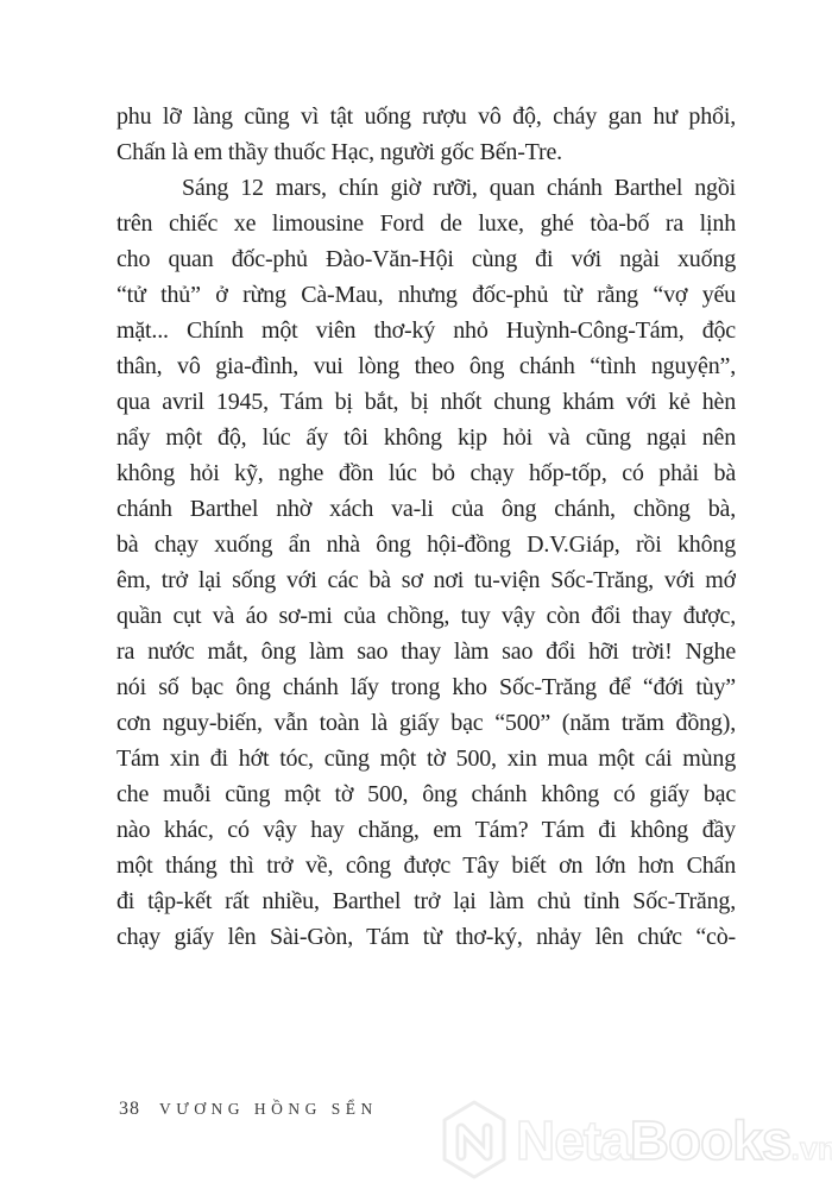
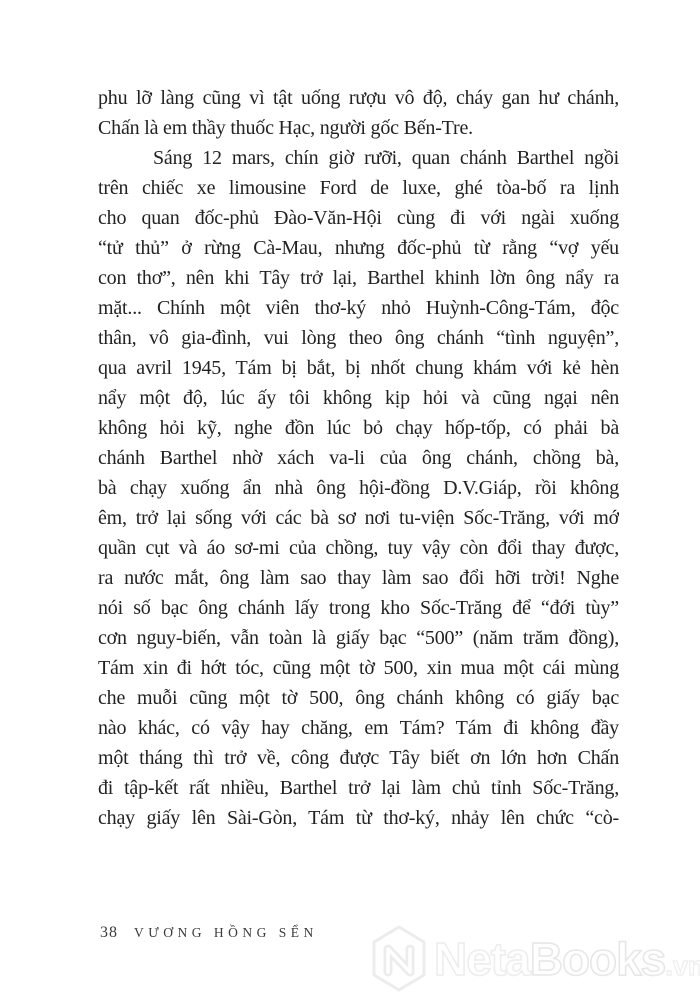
- phu lỡ làng cũng vì tật uống rượu vô độ, cháy gan hư phổi,
+ phu lỡ làng cũng vì tật uống rượu vô độ, cháy gan hư chánh,
  Chấn là em thầy thuốc Hạc, người gốc Bến-Tre.
  Sáng 12 mars, chín giờ rưỡi, quan chánh Barthel ngồi
  trên chiếc xe limousine Ford de luxe, ghé tòa-bố ra lịnh
  cho quan đốc-phủ Đào-Văn-Hội cùng đi với ngài xuống
  “tử thủ” ở rừng Cà-Mau, nhưng đốc-phủ từ rằng “vợ yếu
+ con thơ”, nên khi Tây trở lại, Barthel khinh lờn ông nẩy ra
  mặt... Chính một viên thơ-ký nhỏ Huỳnh-Công-Tám, độc
  thân, vô gia-đình, vui lòng theo ông chánh “tình nguyện”,
  qua avril 1945, Tám bị bắt, bị nhốt chung khám với kẻ hèn
  nẩy một độ, lúc ấy tôi không kịp hỏi và cũng ngại nên
  không hỏi kỹ, nghe đồn lúc bỏ chạy hốp-tốp, có phải bà
  chánh Barthel nhờ xách va-li của ông chánh, chồng bà,
  bà chạy xuống ẩn nhà ông hội-đồng D.V.Giáp, rồi không
  êm, trở lại sống với các bà sơ nơi tu-viện Sốc-Trăng, với mớ
  quần cụt và áo sơ-mi của chồng, tuy vậy còn đổi thay được,
  ra nước mắt, ông làm sao thay làm sao đổi hỡi trời! Nghe
  nói số bạc ông chánh lấy trong kho Sốc-Trăng để “đới tùy”
  cơn nguy-biến, vẫn toàn là giấy bạc “500” (năm trăm đồng),
  Tám xin đi hớt tóc, cũng một tờ 500, xin mua một cái mùng
  che muỗi cũng một tờ 500, ông chánh không có giấy bạc
  nào khác, có vậy hay chăng, em Tám? Tám đi không đầy
  một tháng thì trở về, công được Tây biết ơn lớn hơn Chấn
  đi tập-kết rất nhiều, Barthel trở lại làm chủ tỉnh Sốc-Trăng,
  chạy giấy lên Sài-Gòn, Tám từ thơ-ký, nhảy lên chức “cò-
  38 VƯƠNG HỒNG SỂN
